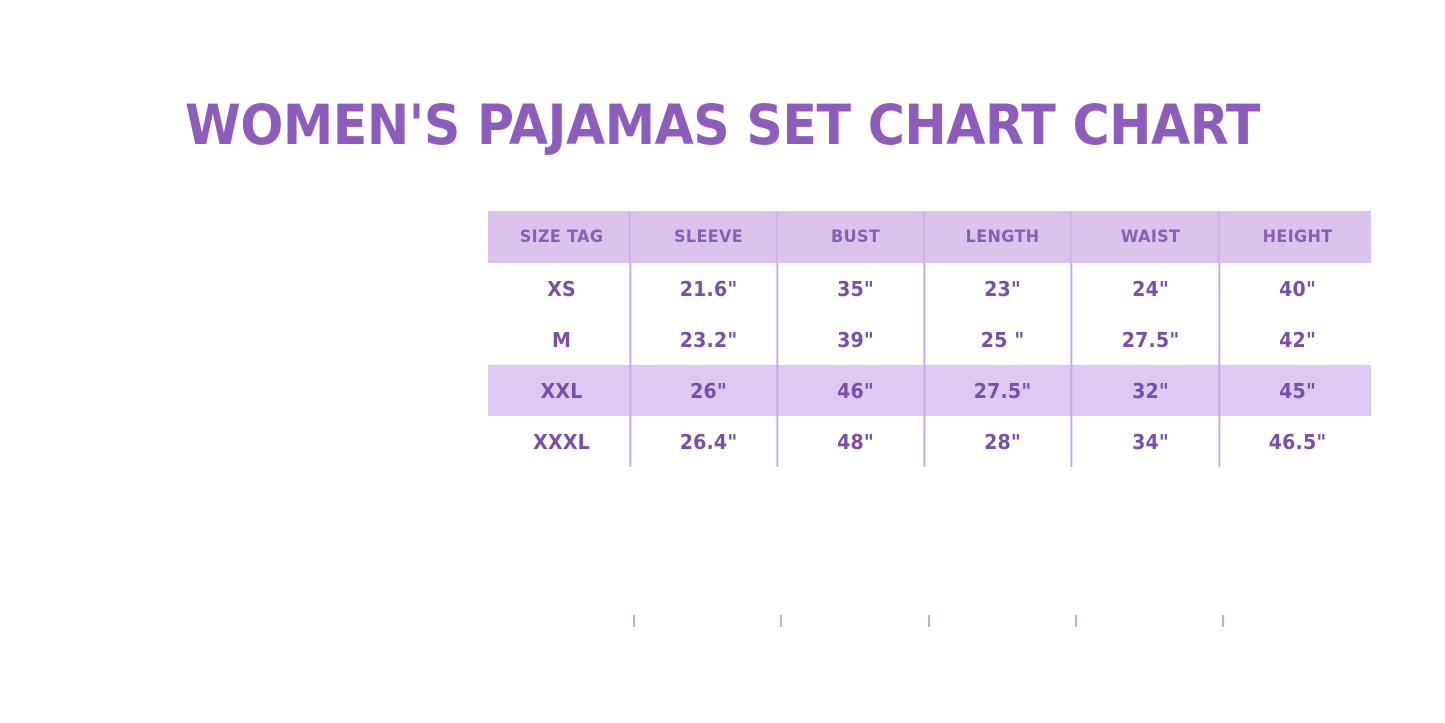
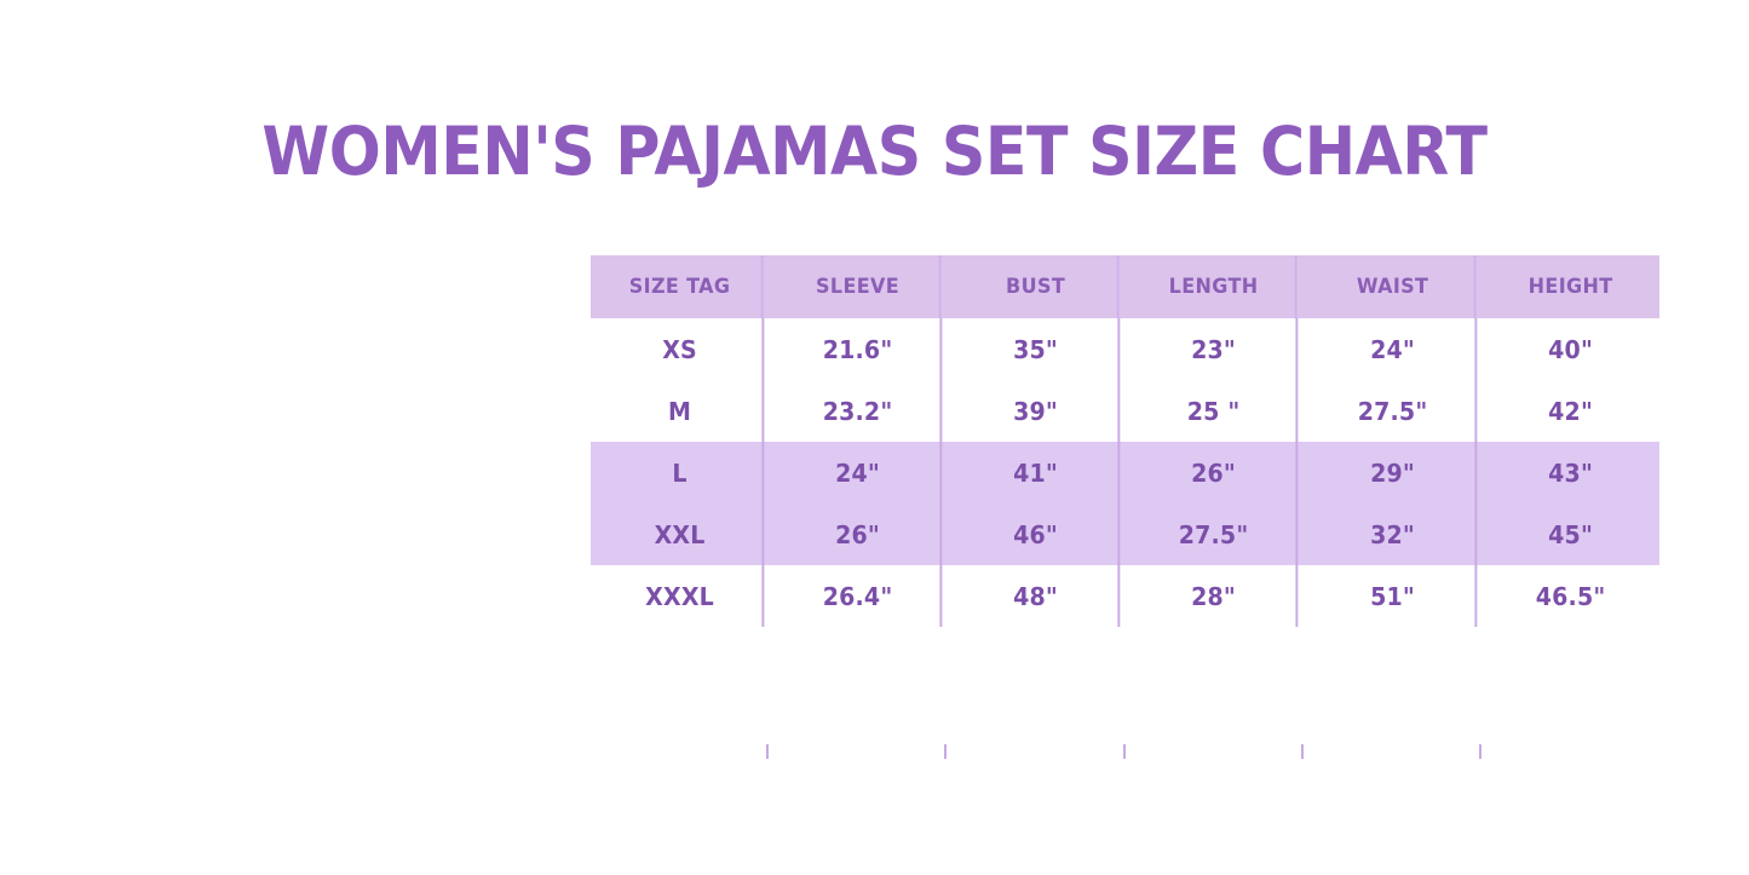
- WOMEN'S PAJAMAS SET CHART CHART
+ WOMEN'S PAJAMAS SET SIZE CHART
  SIZE TAG	SLEEVE	BUST	LENGTH	WAIST	HEIGHT
  XS	21.6"	35"	23"	24"	40"
  M	23.2"	39"	25 "	27.5"	42"
+ L	24"	41"	26"	29"	43"
  XXL	26"	46"	27.5"	32"	45"
- XXXL	26.4"	48"	28"	34"	46.5"
+ XXXL	26.4"	48"	28"	51"	46.5"
